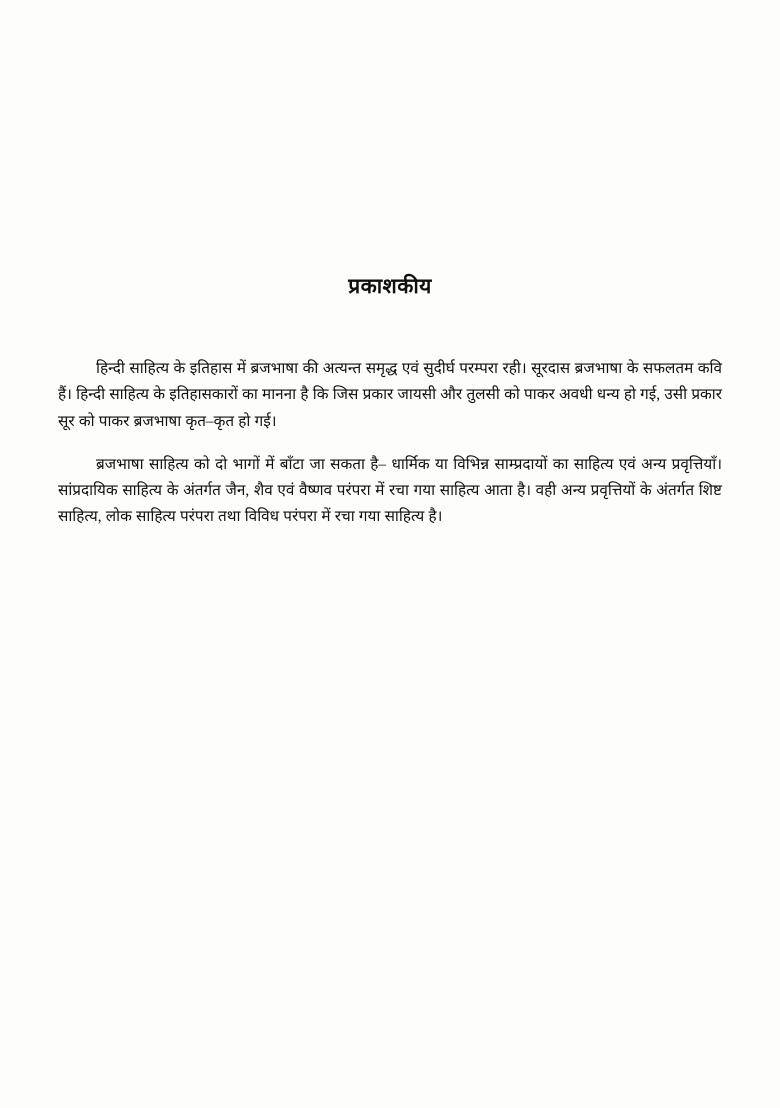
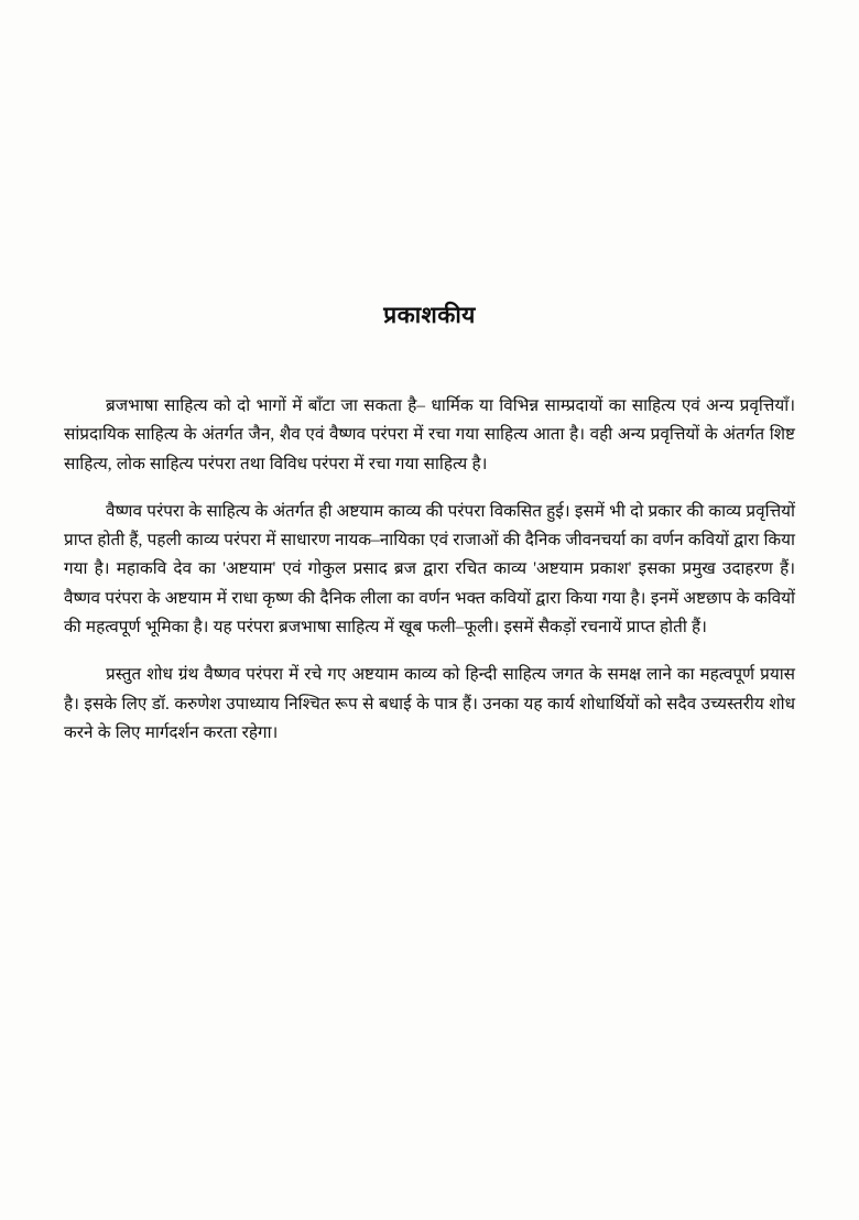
  प्रकाशकीय
- हिन्दी साहित्य के इतिहास में ब्रजभाषा की अत्यन्त समृद्ध एवं सुदीर्घ परम्परा रही। सूरदास ब्रजभाषा के सफलतम कवि हैं। हिन्दी साहित्य के इतिहासकारों का मानना है कि जिस प्रकार जायसी और तुलसी को पाकर अवधी धन्य हो गई, उसी प्रकार सूर को पाकर ब्रजभाषा कृत–कृत हो गई।
  ब्रजभाषा साहित्य को दो भागों में बाँटा जा सकता है– धार्मिक या विभिन्न साम्प्रदायों का साहित्य एवं अन्य प्रवृत्तियाँ। सांप्रदायिक साहित्य के अंतर्गत जैन, शैव एवं वैष्णव परंपरा में रचा गया साहित्य आता है। वही अन्य प्रवृत्तियों के अंतर्गत शिष्ट साहित्य, लोक साहित्य परंपरा तथा विविध परंपरा में रचा गया साहित्य है।
+ वैष्णव परंपरा के साहित्य के अंतर्गत ही अष्टयाम काव्य की परंपरा विकसित हुई। इसमें भी दो प्रकार की काव्य प्रवृत्तियों प्राप्त होती हैं, पहली काव्य परंपरा में साधारण नायक–नायिका एवं राजाओं की दैनिक जीवनचर्या का वर्णन कवियों द्वारा किया गया है। महाकवि देव का 'अष्टयाम' एवं गोकुल प्रसाद ब्रज द्वारा रचित काव्य 'अष्टयाम प्रकाश' इसका प्रमुख उदाहरण हैं। वैष्णव परंपरा के अष्टयाम में राधा कृष्ण की दैनिक लीला का वर्णन भक्त कवियों द्वारा किया गया है। इनमें अष्टछाप के कवियों की महत्वपूर्ण भूमिका है। यह परंपरा ब्रजभाषा साहित्य में खूब फली–फूली। इसमें सैकड़ों रचनायें प्राप्त होती हैं।
+ प्रस्तुत शोध ग्रंथ वैष्णव परंपरा में रचे गए अष्टयाम काव्य को हिन्दी साहित्य जगत के समक्ष लाने का महत्वपूर्ण प्रयास है। इसके लिए डॉ. करुणेश उपाध्याय निश्चित रूप से बधाई के पात्र हैं। उनका यह कार्य शोधार्थियों को सदैव उच्यस्तरीय शोध करने के लिए मार्गदर्शन करता रहेगा।
